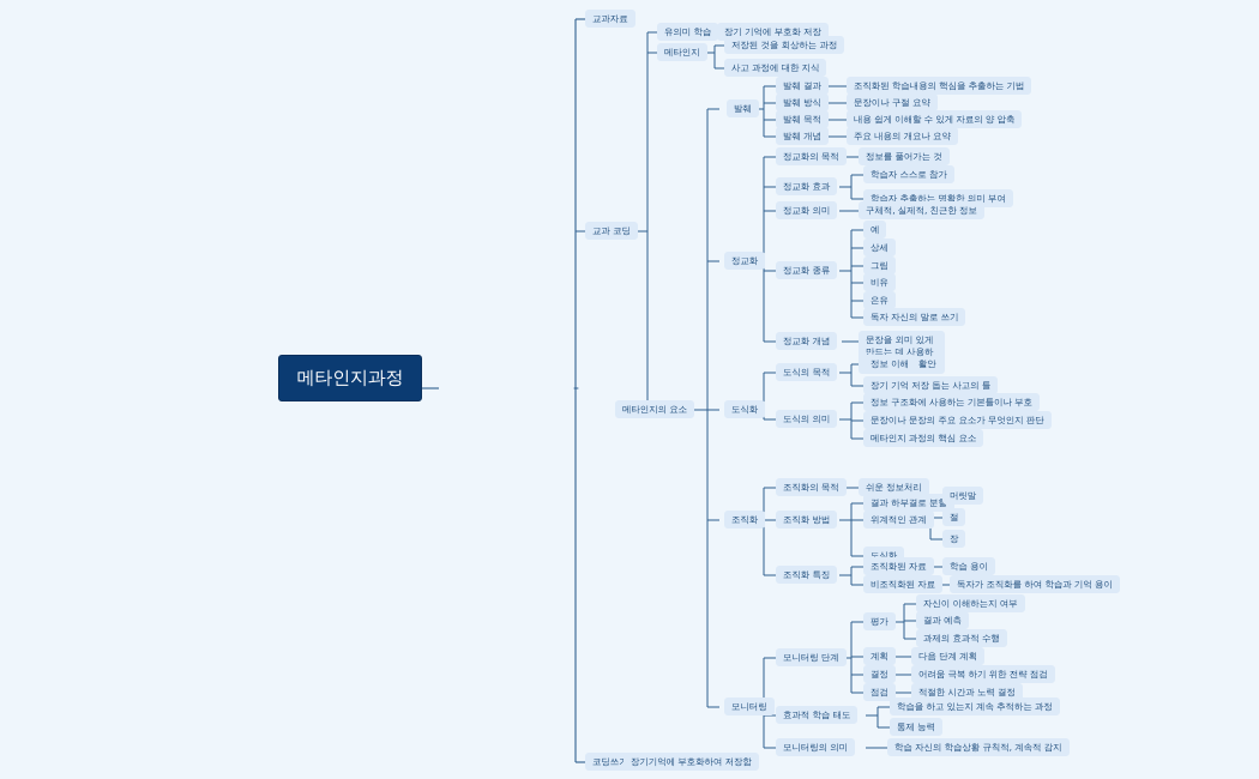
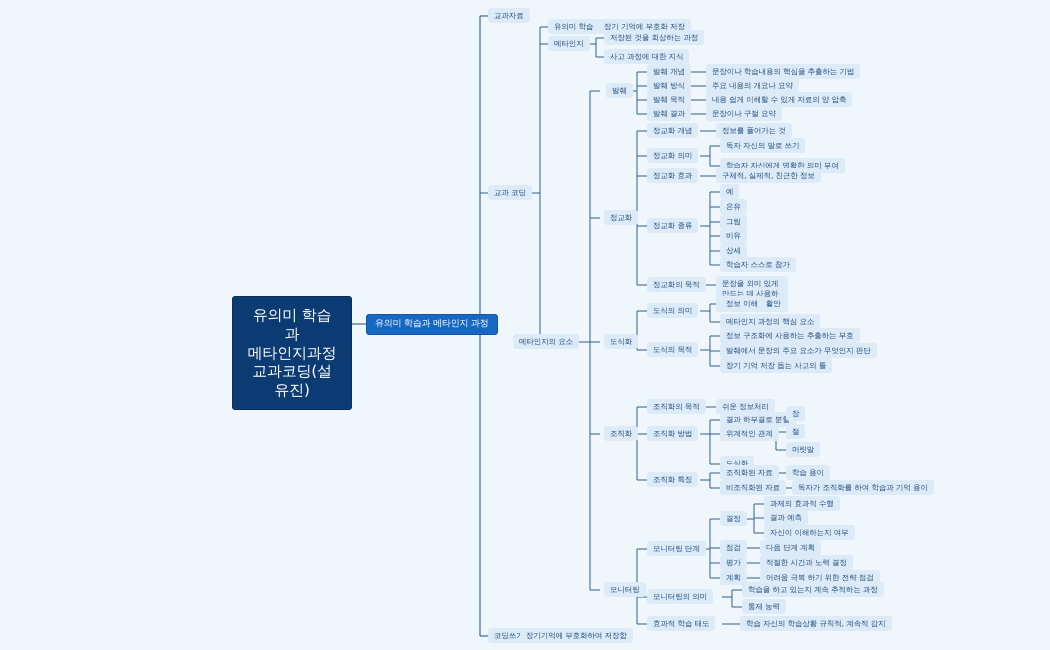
+ 유의미 학습과
  메타인지과정
+ 교과코딩(설유진)
+ 유의미 학습과 메타인지 과정
  교과자료
  교과 코딩
  메타인지의 요소
  코딩쓰
  장기기억에 부호화하여 저장함
  유의미 학습
  장기 기억에 부호화 저장
  메타인지
  저장된 것을 회상하는 과정
  사고 과정에 대한 지식
  발췌
- 발췌 결과
+ 발췌 개념
- 조직화된 학습내용의 핵심을 추출하는 기법
+ 문장이나 학습내용의 핵심을 추출하는 기법
  발췌 방식
- 문장이나 구절 요약
+ 주요 내용의 개요나 요약
  발췌 목적
  내용 쉽게 이해할 수 있게 자료의 양 압축
- 발췌 개념
+ 발췌 결과
- 주요 내용의 개요나 요약
+ 문장이나 구절 요약
  정교화
- 정교화의 목적
+ 정교화 개념
  정보를 풀어가는 것
- 정교화 효과
+ 정교화 의미
- 학습자 스스로 참가
+ 독자 자신의 말로 쓰기
- 학습자 추출하는 명확한 의미 부여
+ 학습자 자신에게 명확한 의미 부여
- 정교화 의미
+ 정교화 효과
  구체적, 실제적, 친근한 정보
  정교화 종류
  예
- 상세
+ 은유
  그림
  비유
- 은유
+ 상세
- 독자 자신의 말로 쓰기
+ 학습자 스스로 참가
- 정교화 개념
+ 정교화의 목적
  문장을 외미 있게 만드는 데 사용하활안
  도식화
- 도식의 목적
+ 도식의 의미
  정보 이해
- 장기 기억 저장 돕는 사고의 틀
+ 메타인지 과정의 핵심 요소
- 도식의 의미
+ 도식의 목적
- 정보 구조화에 사용하는 기본틀이나 부호
+ 정보 구조화에 사용하는 추출하는 부호
- 문장이나 문장의 주요 요소가 무엇인지 판단
+ 발췌에서 문장의 주요 요소가 무엇인지 판단
- 메타인지 과정의 핵심 요소
+ 장기 기억 저장 돕는 사고의 틀
  조직화
  조직화의 목적
  쉬운 정보처리
  조직화 방법
  결과 하부결로 분
  위계적인 관계
  도식화
- 머릿말
+ 장
  절
- 장
+ 머릿말
  조직화 특징
  조직화된 자료
  학습 용이
  비조직화된 자료
  독자가 조직화를 하여 학습과 기억 용이
  모니터링
  모니터링 단계
- 평가
+ 결정
- 자신이 이해하는지 여부
+ 과제의 효과적 수행
  결과 예측
- 과제의 효과적 수행
+ 자신이 이해하는지 여부
- 계획
+ 점검
  다음 단계 계획
- 결정
+ 평가
- 어려움 극복 하기 위한 전략 점검
+ 적절한 시간과 노력 결정
- 점검
+ 계획
- 적절한 시간과 노력 결정
+ 어려움 극복 하기 위한 전략 점검
- 효과적 학습 태도
+ 모니터링의 의미
  학습을 하고 있는지 계속 추적하는 과정
  통제 능력
- 모니터링의 의미
+ 효과적 학습 태도
  학습 자신의 학습상황 규칙적, 계속적 감지
